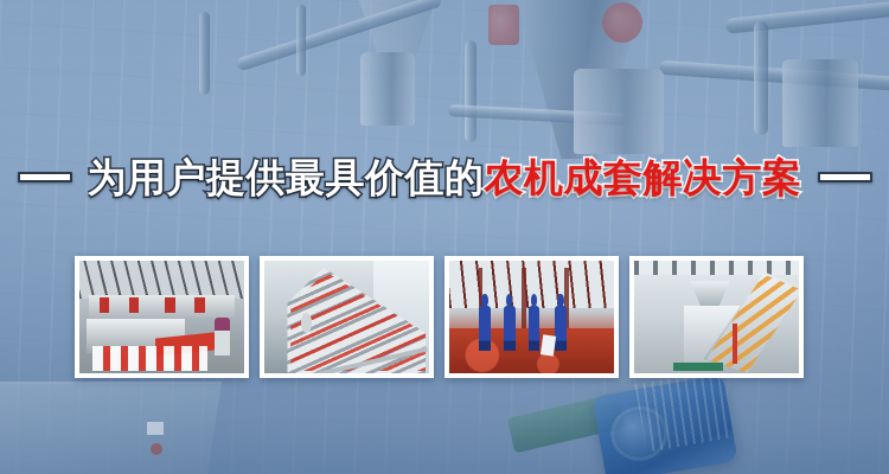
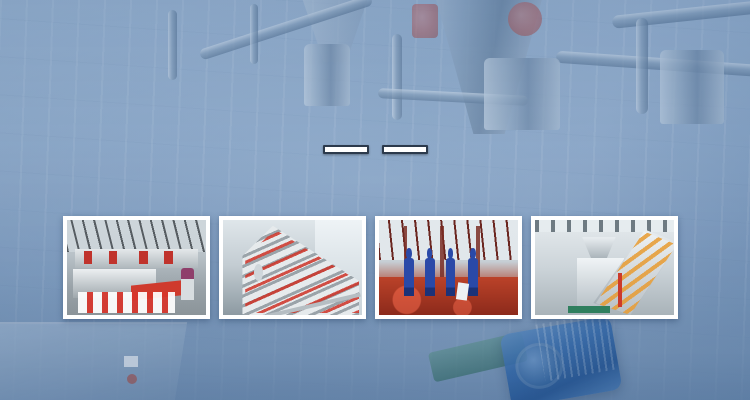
- 为用户提供最具价值的农机成套解决方案
